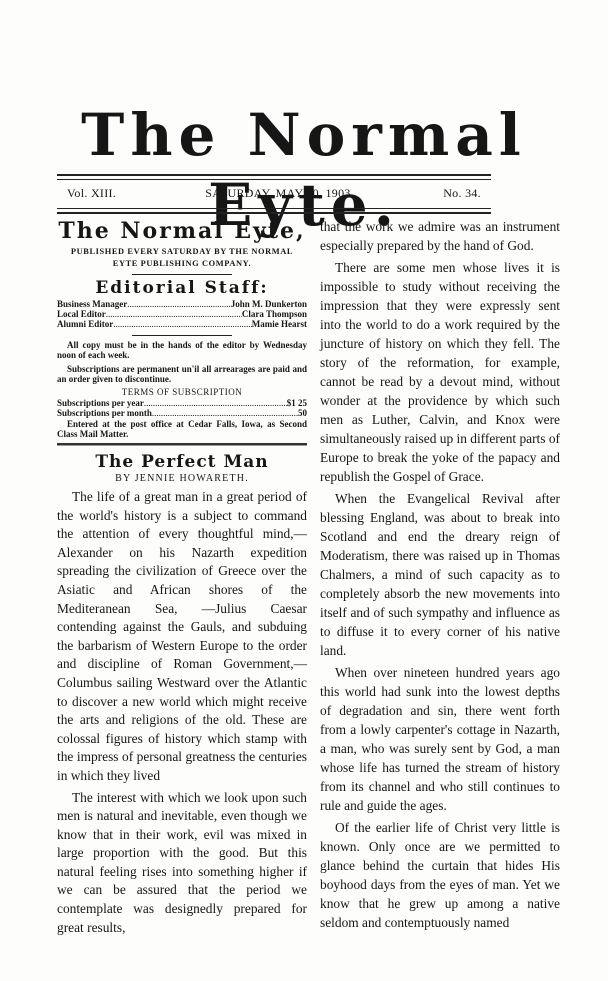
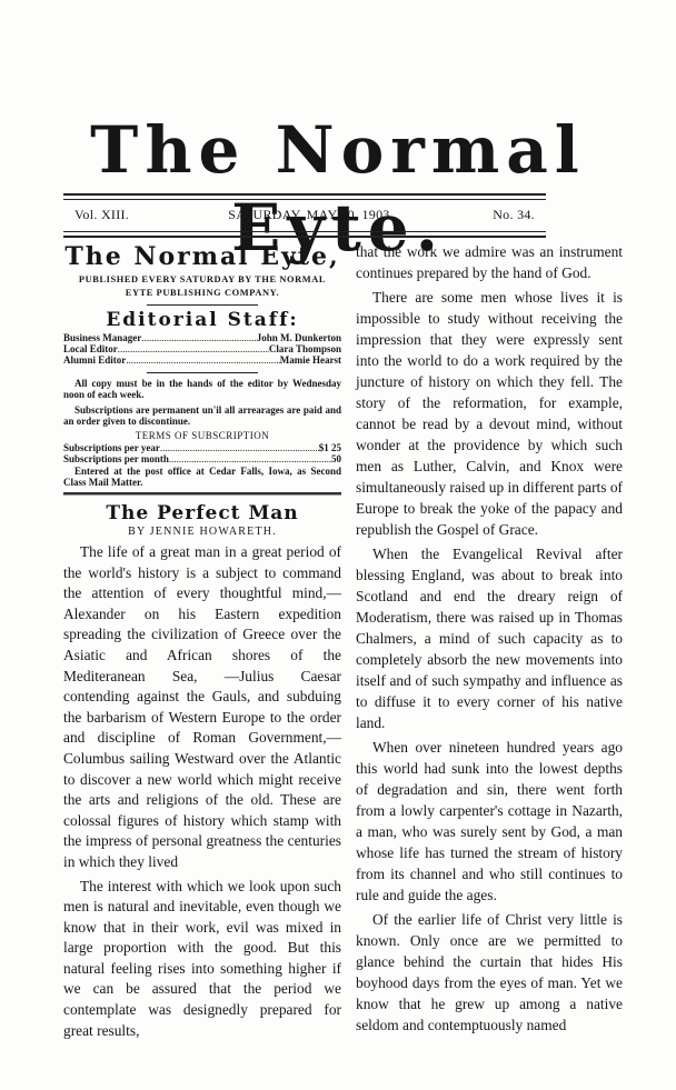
  The Normal Eyte.
  Vol. XIII.
  SATURDAY, MAY 30, 1903.
  No. 34.
  The Normal Eyte,
  PUBLISHED EVERY SATURDAY BY THE NORMAL
  EYTE PUBLISHING COMPANY.
  Editorial Staff:
  Business Manager
  John M. Dunkerton
  Local Editor
  Clara Thompson
  Alumni Editor
  Mamie Hearst
  All copy must be in the hands of the editor by Wednesday noon of each week.
  Subscriptions are permanent un'il all arrearages are paid and an order given to discontinue.
  TERMS OF SUBSCRIPTION
  Subscriptions per year
  $1 25
  Subscriptions per month
  50
  Entered at the post office at Cedar Falls, Iowa, as Second Class Mail Matter.
  The Perfect Man
  BY JENNIE HOWARETH.
- The life of a great man in a great period of the world's history is a subject to command the attention of every thoughtful mind,—Alexander on his Nazarth expedition spreading the civili­zation of Greece over the Asiatic and African shores of the Mediteranean Sea, —Julius Caesar contending against the Gauls, and subduing the barbarism of Western Europe to the order and disci­pline of Roman Government,—Columbus sailing Westward over the Atlantic to dis­cover a new world which might receive the arts and religions of the old. These are colossal figures of history which stamp with the impress of personal greatness the centuries in which they lived
+ The life of a great man in a great period of the world's history is a subject to command the attention of every thoughtful mind,—Alexander on his Eastern expedition spreading the civili­zation of Greece over the Asiatic and African shores of the Mediteranean Sea, —Julius Caesar contending against the Gauls, and subduing the barbarism of Western Europe to the order and disci­pline of Roman Government,—Columbus sailing Westward over the Atlantic to dis­cover a new world which might receive the arts and religions of the old. These are colossal figures of history which stamp with the impress of personal greatness the centuries in which they lived
  The interest with which we look upon such men is natural and inevitable, even though we know that in their work, evil was mixed in large proportion with the good. But this natural feeling rises in­to something higher if we can be assured that the period we contemplate was designedly prepared for great results,
- that the work we admire was an instru­ment especially prepared by the hand of God.
+ that the work we admire was an instru­ment continues prepared by the hand of God.
  There are some men whose lives it is impossible to study without receiving the impression that they were expressly sent into the world to do a work requir­ed by the juncture of history on which they fell. The story of the reformation, for example, cannot be read by a devout mind, without wonder at the providence by which such men as Luther, Calvin, and Knox were simultaneously raised up in different parts of Europe to break the yoke of the papacy and republish the Gospel of Grace.
  When the Evangelical Revival after blessing England, was about to break into Scotland and end the dreary reign of Moderatism, there was raised up in Thomas Chalmers, a mind of such ca­pacity as to completely absorb the new movements into itself and of such sym­pathy and influence as to diffuse it to every corner of his native land.
  When over nineteen hundred years ago this world had sunk into the lowest depths of degradation and sin, there went forth from a lowly carpenter's cottage in Nazarth, a man, who was surely sent by God, a man whose life has turned the stream of history from its channel and who still continues to rule and guide the ages.
  Of the earlier life of Christ very little is known. Only once are we permitted to glance behind the curtain that hides His boyhood days from the eyes of man. Yet we know that he grew up among a native seldom and contemptuously named
